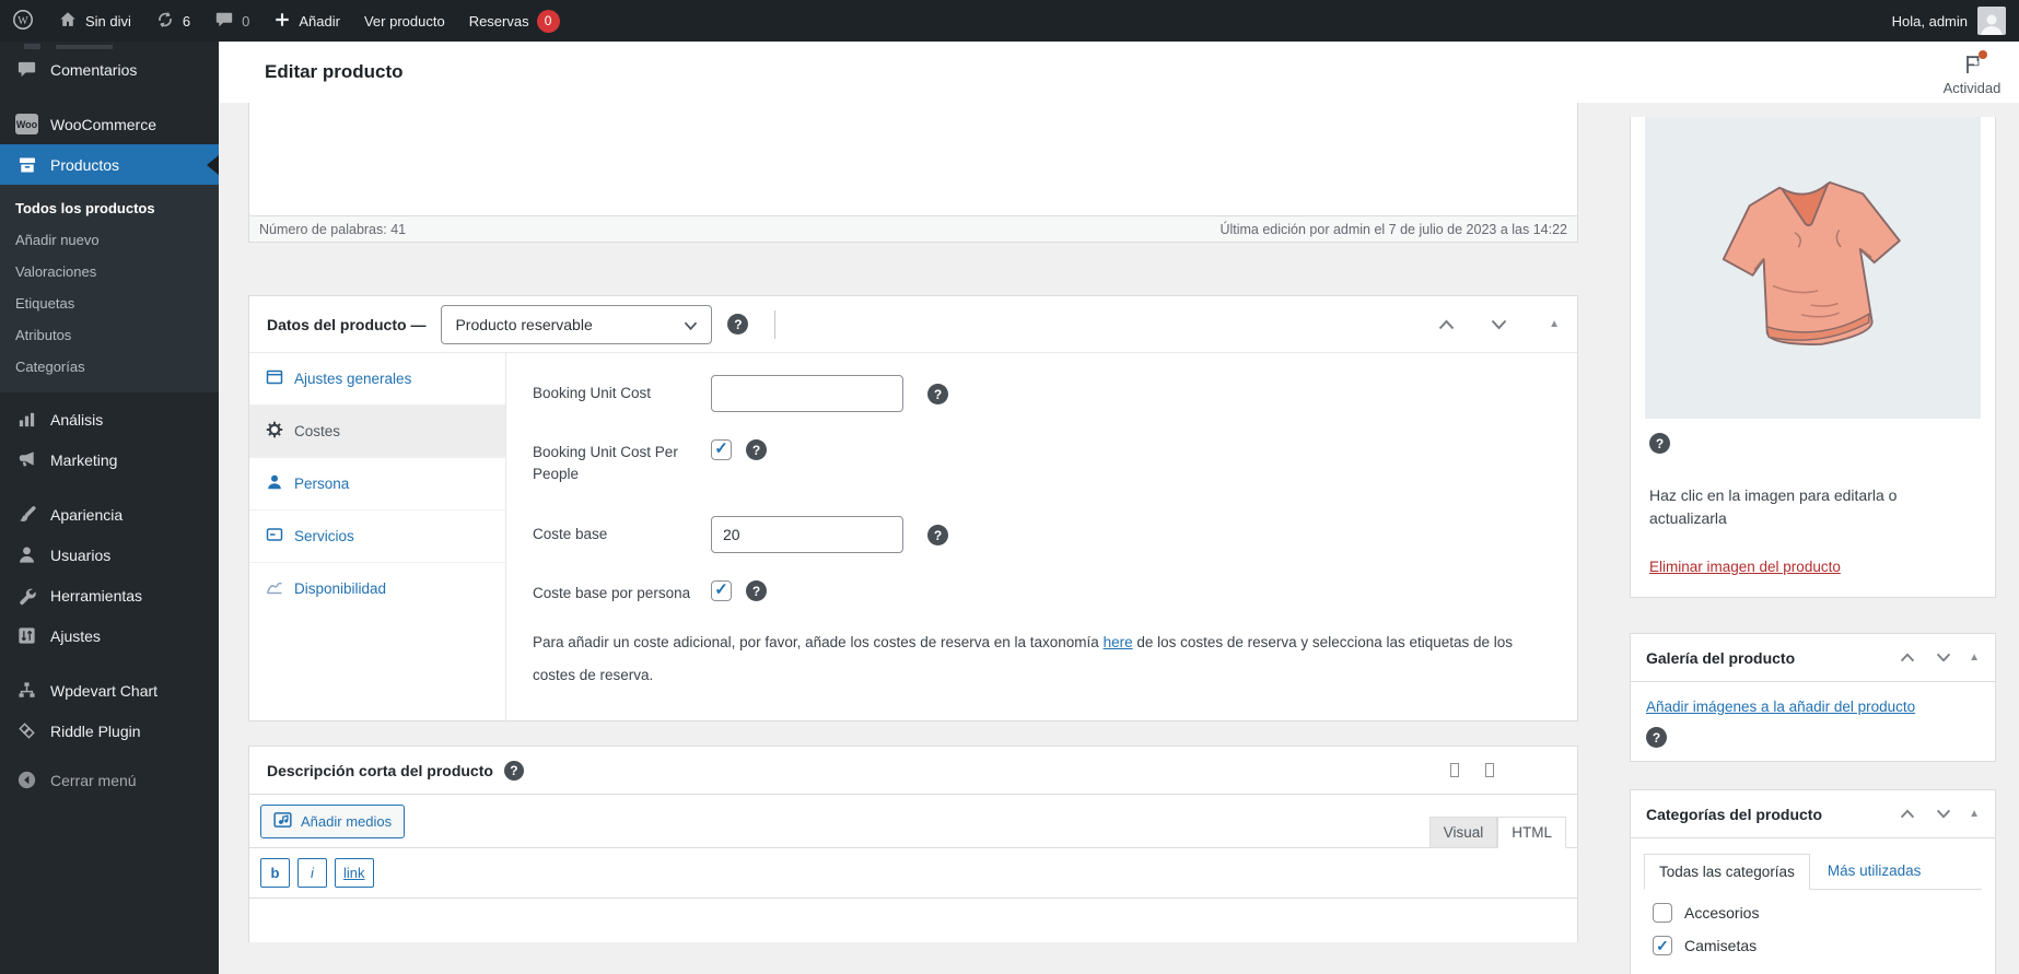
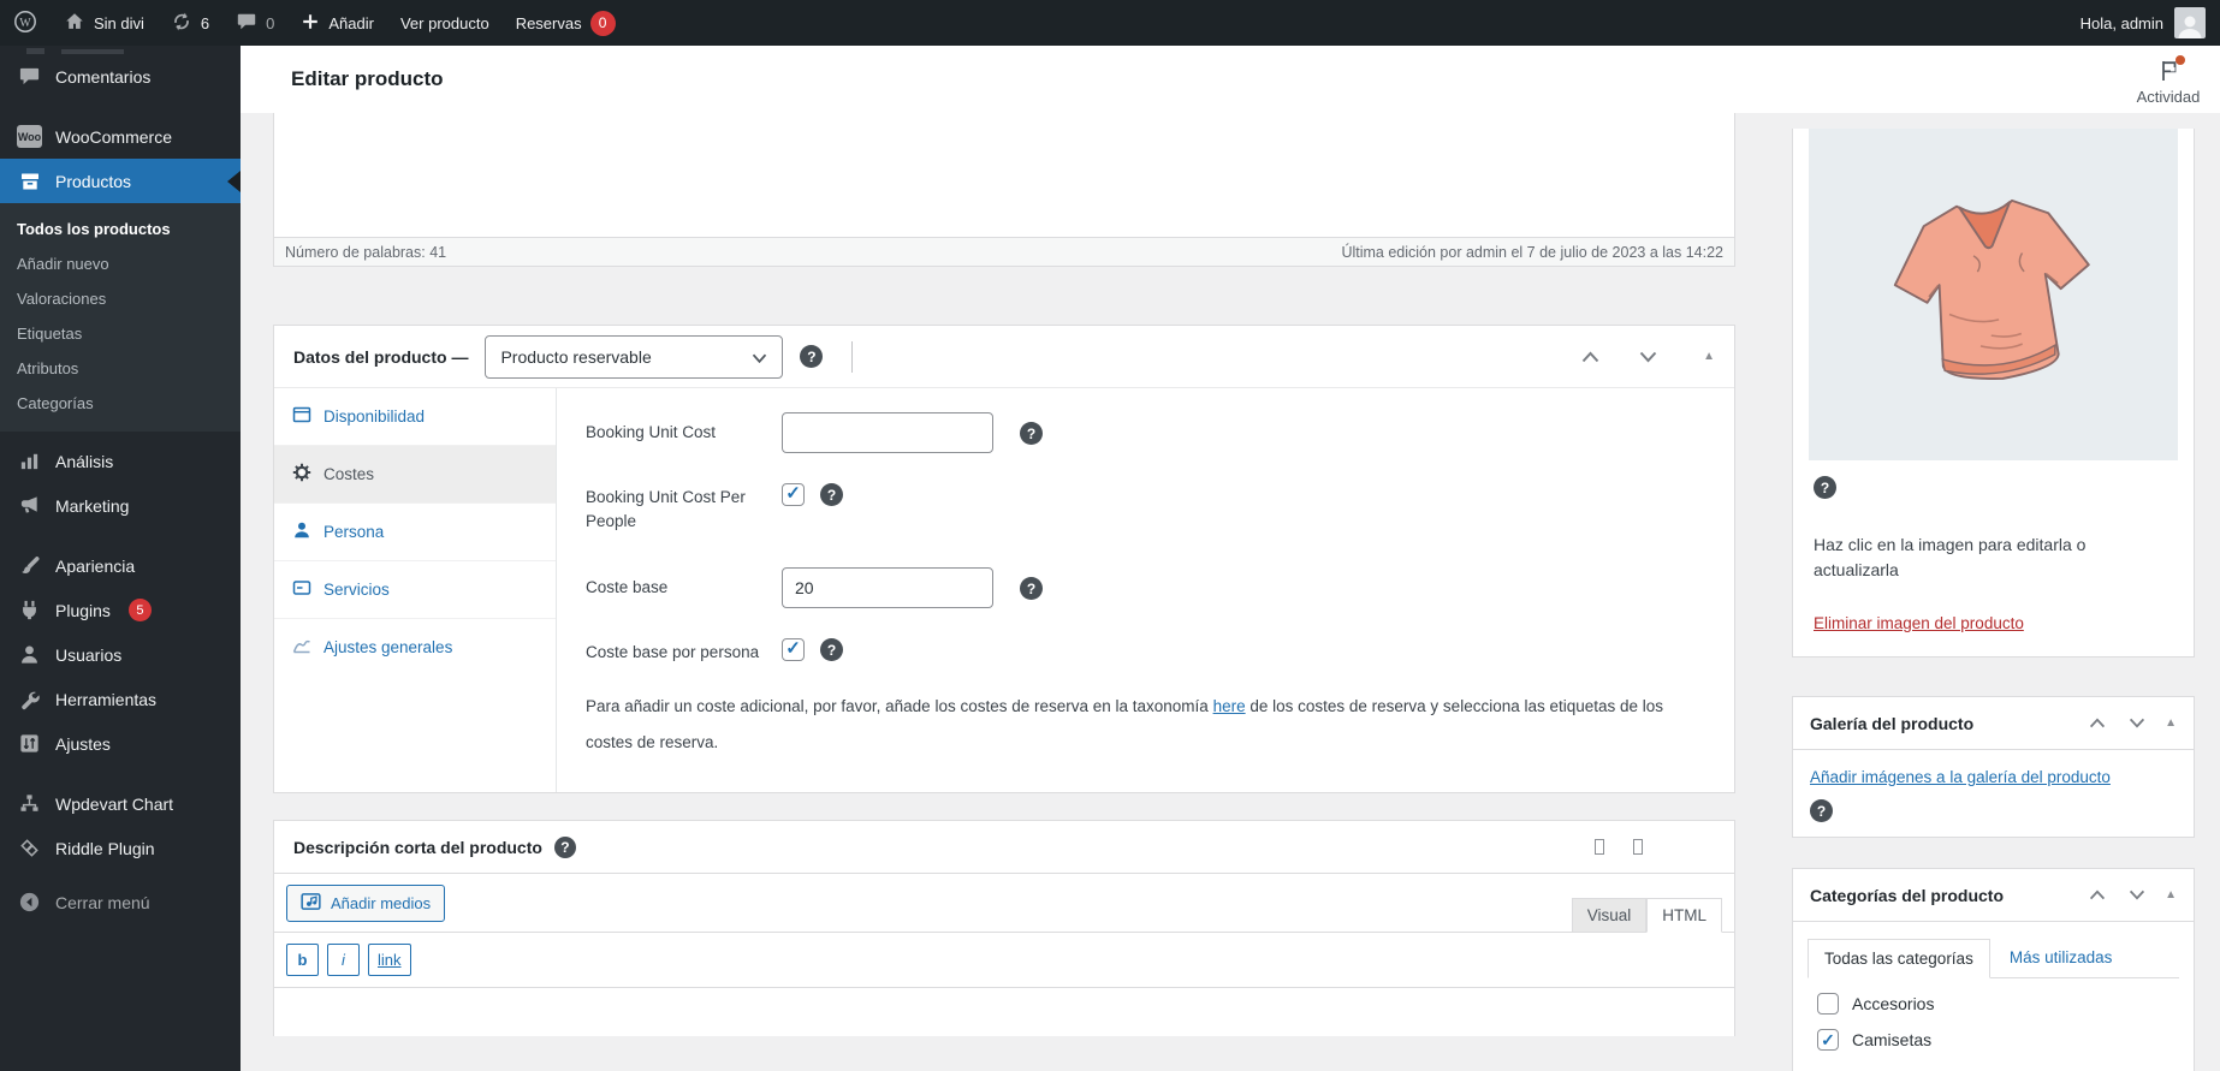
  W
  Sin divi
  6
  0
  Añadir
  Ver producto
  Reservas
  0
  Hola, admin
  Comentarios
  Woo
  WooCommerce
  Productos
  Todos los productos
  Añadir nuevo
  Valoraciones
  Etiquetas
  Atributos
  Categorías
  Análisis
  Marketing
  Apariencia
+ Plugins
+ 5
  Usuarios
  Herramientas
  Ajustes
  Wpdevart Chart
  Riddle Plugin
  Cerrar menú
  Editar producto
  Actividad
  Número de palabras: 41
  Última edición por admin el 7 de julio de 2023 a las 14:22
  Datos del producto —
  Producto reservable
  ?
  ▲
- Ajustes generales
+ Disponibilidad
  Costes
  Persona
  Servicios
- Disponibilidad
+ Ajustes generales
  Booking Unit Cost
  ?
  Booking Unit Cost Per People
  ?
  Coste base
  20
  ?
  Coste base por persona
  ?
  Para añadir un coste adicional, por favor, añade los costes de reserva en la taxonomía here de los costes de reserva y selecciona las etiquetas de los costes de reserva.
  Descripción corta del producto
  ?
  Añadir medios
  Visual
  HTML
  b
  i
  link
  ?
  Haz clic en la imagen para editarla o actualizarla
  Eliminar imagen del producto
  Galería del producto
  ▲
- Añadir imágenes a la añadir del producto
+ Añadir imágenes a la galería del producto
  ?
  Categorías del producto
  ▲
  Todas las categorías
  Más utilizadas
  Accesorios
  Camisetas
